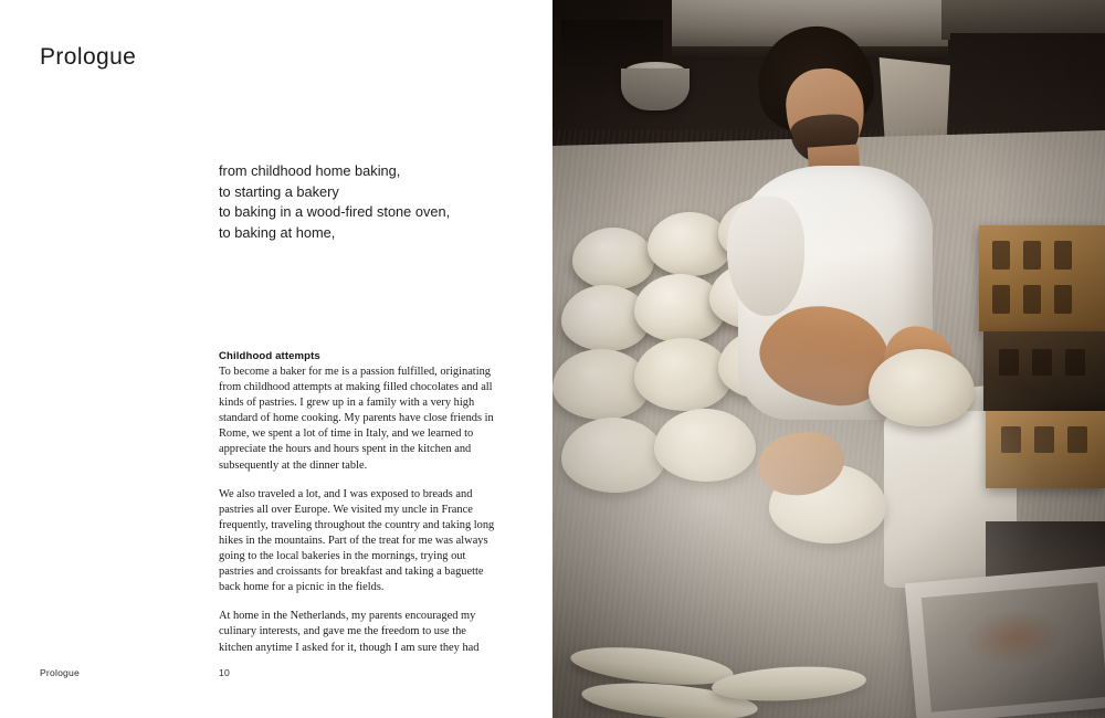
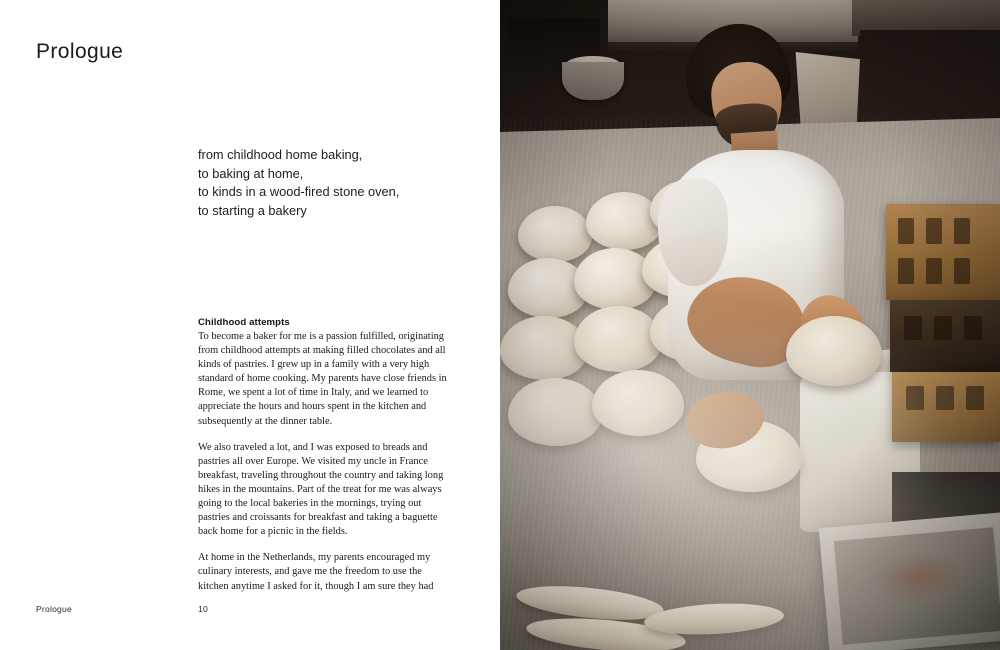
  Prologue
  from childhood home baking,
- to starting a bakery
+ to baking at home,
- to baking in a wood-fired stone oven,
+ to kinds in a wood-fired stone oven,
- to baking at home,
+ to starting a bakery
  Childhood attempts
  To become a baker for me is a passion fulfilled, originating from childhood attempts at making filled chocolates and all kinds of pastries. I grew up in a family with a very high standard of home cooking. My parents have close friends in Rome, we spent a lot of time in Italy, and we learned to appreciate the hours and hours spent in the kitchen and subsequently at the dinner table.
- We also traveled a lot, and I was exposed to breads and pastries all over Europe. We visited my uncle in France frequently, traveling throughout the country and taking long hikes in the mountains. Part of the treat for me was always going to the local bakeries in the mornings, trying out pastries and croissants for breakfast and taking a baguette back home for a picnic in the fields.
+ We also traveled a lot, and I was exposed to breads and pastries all over Europe. We visited my uncle in France breakfast, traveling throughout the country and taking long hikes in the mountains. Part of the treat for me was always going to the local bakeries in the mornings, trying out pastries and croissants for breakfast and taking a baguette back home for a picnic in the fields.
  At home in the Netherlands, my parents encouraged my culinary interests, and gave me the freedom to use the kitchen anytime I asked for it, though I am sure they had
  Prologue
  10
